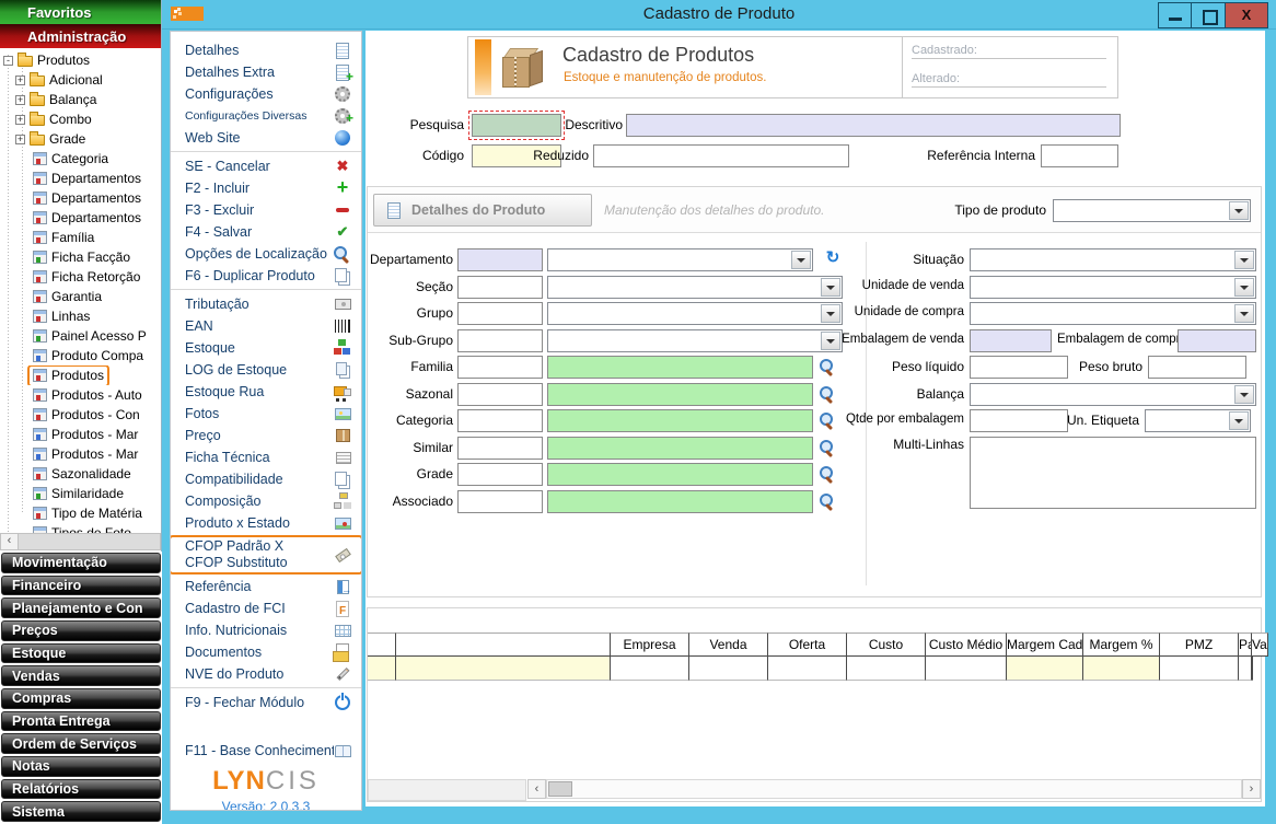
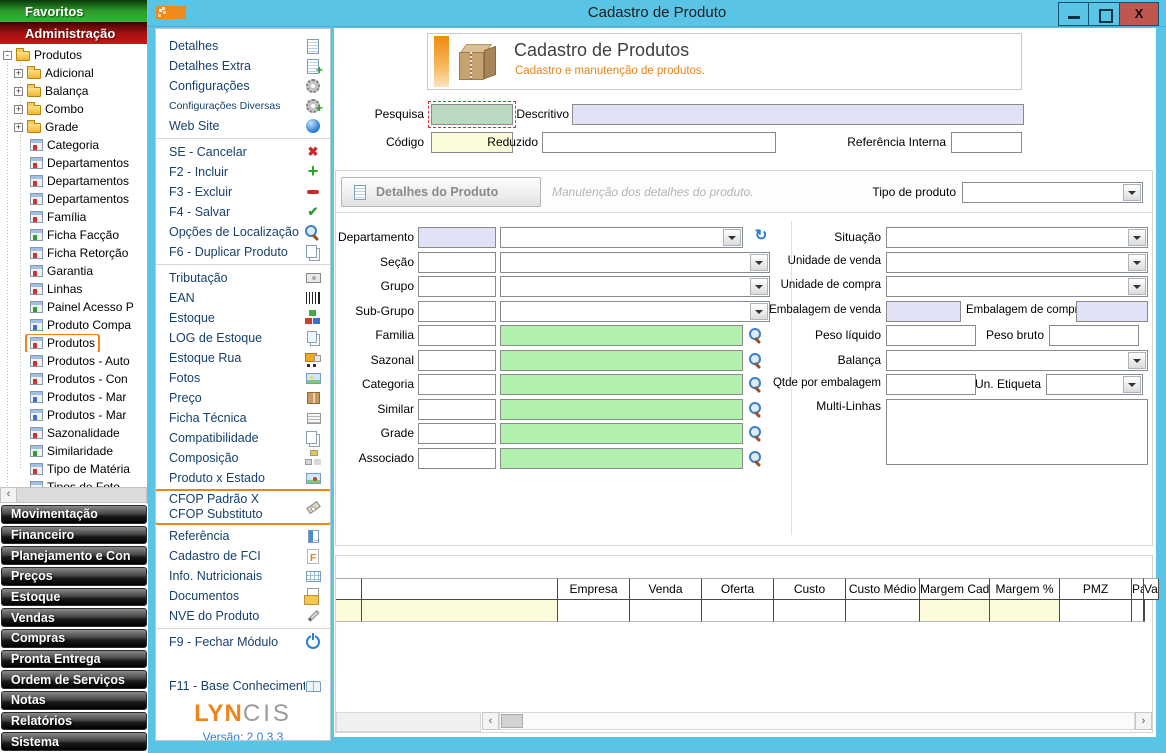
  Favoritos
  Administração
  -
  Produtos
  +
  Adicional
  +
  Balança
  +
  Combo
  +
  Grade
  Categoria
  Departamentos
  Departamentos
  Departamentos
  Família
  Ficha Facção
  Ficha Retorção
  Garantia
  Linhas
  Painel Acesso P
  Produto Compa
  Produtos
  Produtos - Auto
  Produtos - Con
  Produtos - Mar
  Produtos - Mar
  Sazonalidade
  Similaridade
  Tipo de Matéria
  Movimentação
  Financeiro
  Planejamento e Con
  Preços
  Estoque
  Vendas
  Compras
  Pronta Entrega
  Ordem de Serviços
  Notas
  Relatórios
  Sistema
  Cadastro de Produto
  X
  Detalhes
  Detalhes Extra
  Configurações
  Configurações Diversas
  Web Site
  SE - Cancelar
  F2 - Incluir
  F3 - Excluir
  F4 - Salvar
  Opções de Localização
  F6 - Duplicar Produto
  Tributação
  EAN
  Estoque
  LOG de Estoque
  Estoque Rua
  Fotos
  Preço
  Ficha Técnica
  Compatibilidade
  Composição
  Produto x Estado
  CFOP Padrão X
  CFOP Substituto
  Referência
  Cadastro de FCI
  Info. Nutricionais
  Documentos
  NVE do Produto
  F9 - Fechar Módulo
  F11 - Base Conheciment
  LYNCIS
  Versão: 2.0.3.3
  Cadastro de Produtos
- Estoque e manutenção de produtos.
+ Cadastro e manutenção de produtos.
- Cadastrado:
- Alterado:
  Pesquisa
  Descritivo
  Código
  Reduzido
  Referência Interna
  Detalhes do Produto
  Manutenção dos detalhes do produto.
  Tipo de produto
  Departamento
  Seção
  Grupo
  Sub-Grupo
  Familia
  Sazonal
  Categoria
  Similar
  Grade
  Associado
  Situação
  Unidade de venda
  Unidade de compra
  Embalagem de venda
  Embalagem de comp
  Peso líquido
  Peso bruto
  Balança
  Qtde por embalagem
  Un. Etiqueta
  Multi-Linhas
  Empresa
  Venda
  Oferta
  Custo
  Custo Médio
  Margem Cad
  Margem %
  PMZ
  Va
